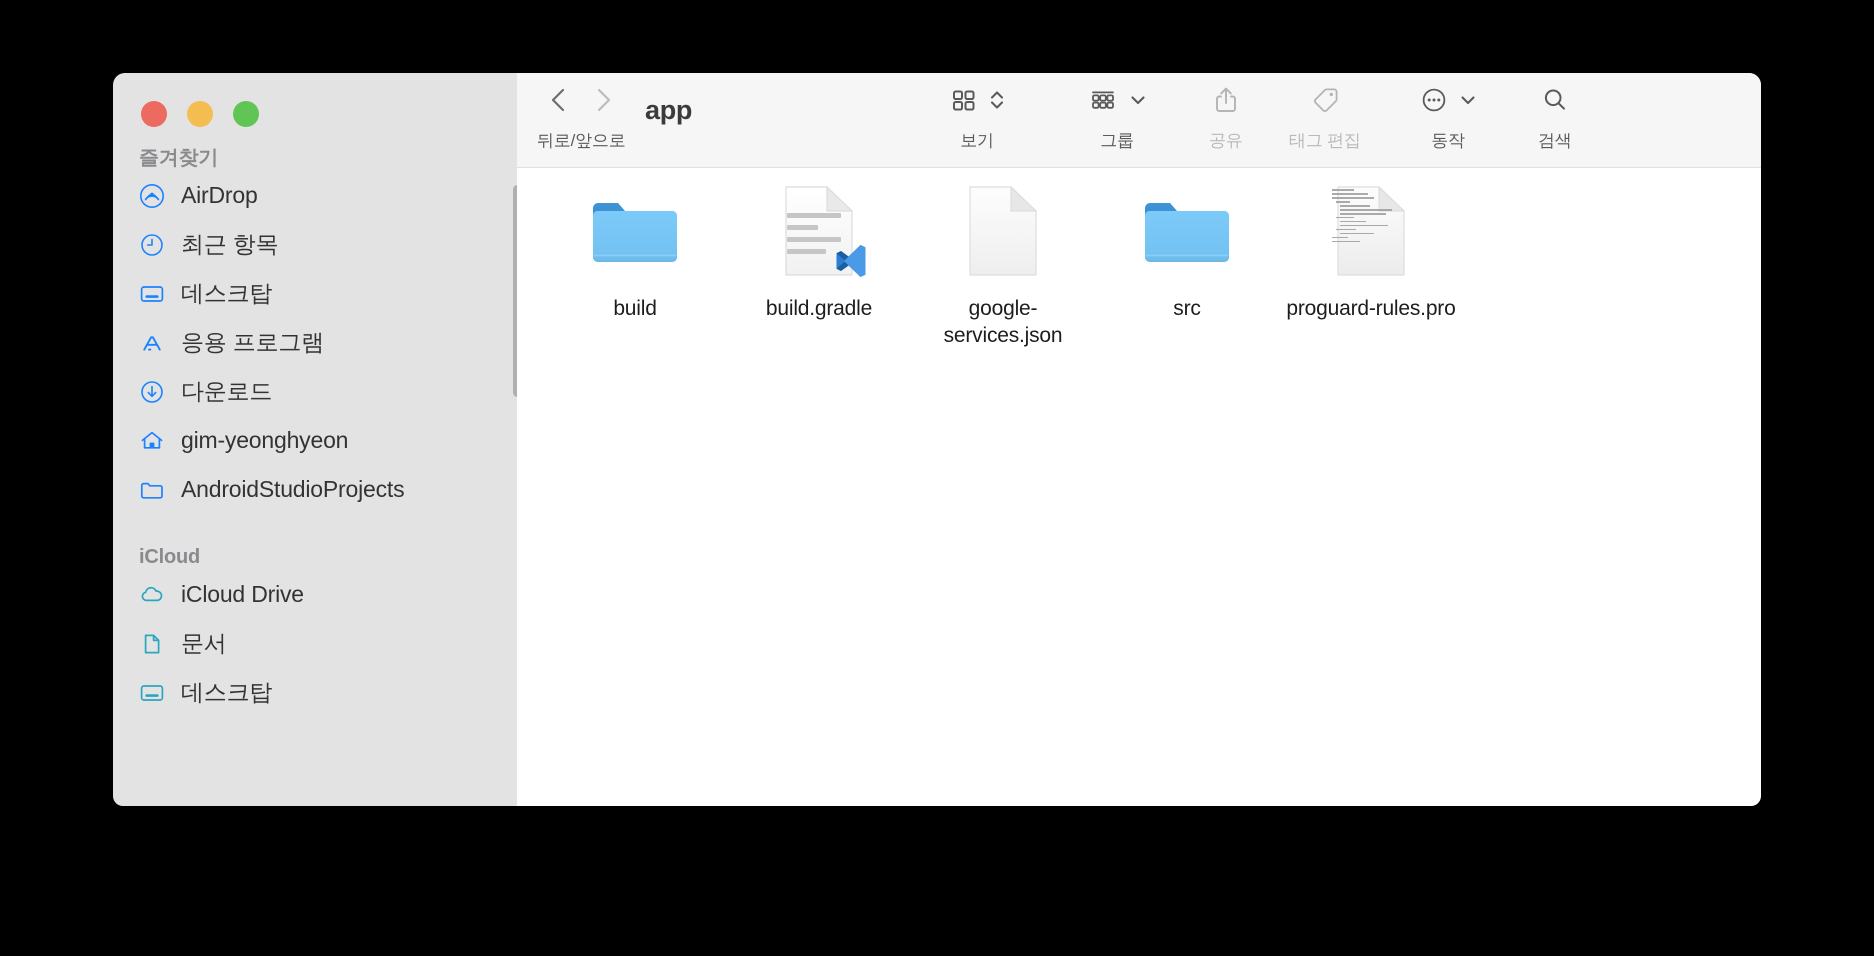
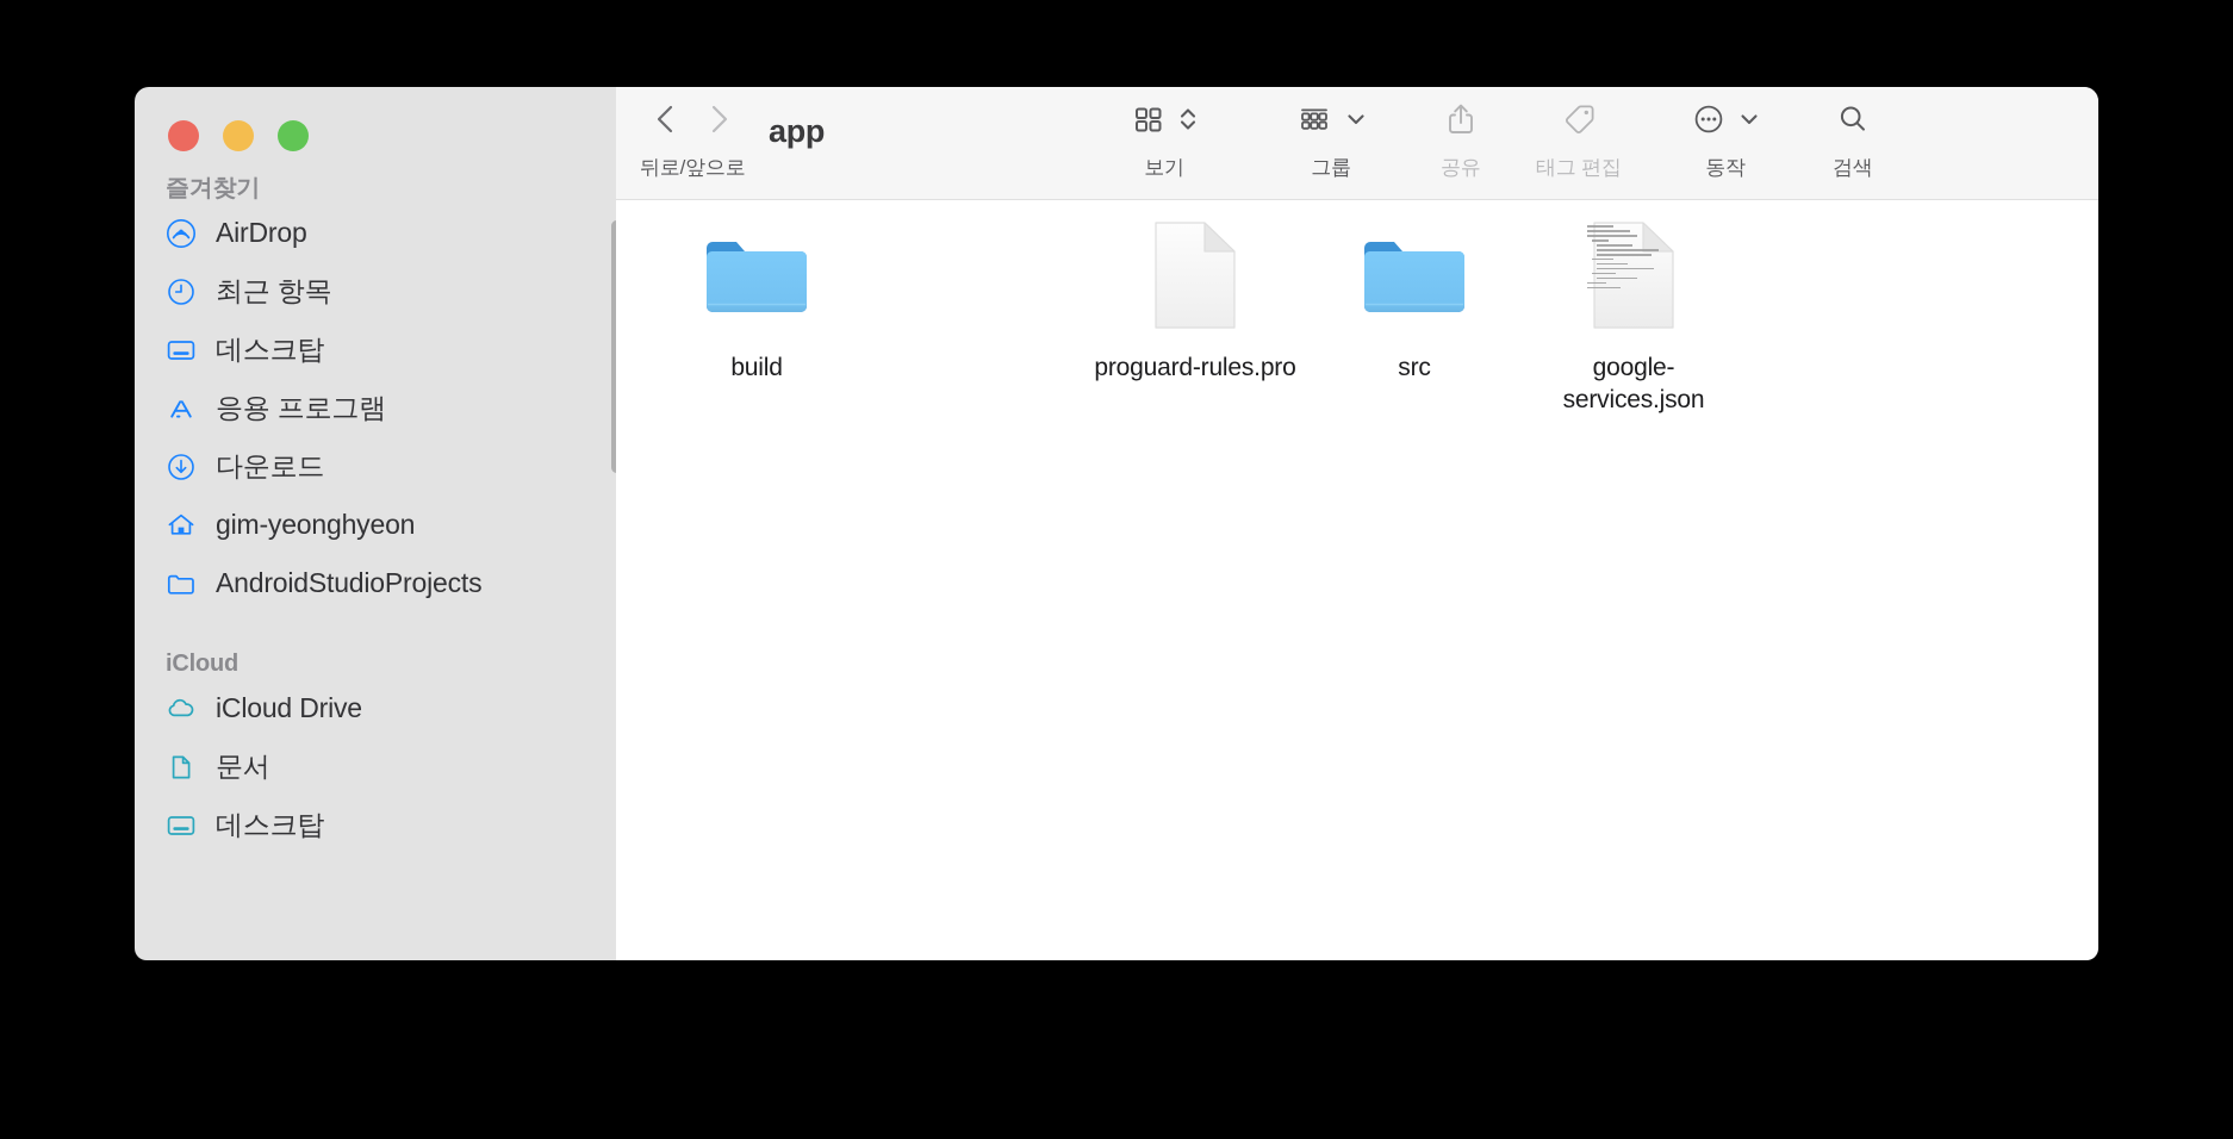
  즐겨찾기
  AirDrop
  최근 항목
  데스크탑
  응용 프로그램
  다운로드
  gim-yeonghyeon
  AndroidStudioProjects
  iCloud
  iCloud Drive
  문서
  데스크탑
  뒤로/앞으로
  app
  보기
  그룹
  공유
  태그 편집
  동작
  검색
  build
- build.gradle
- google-services.json
+ proguard-rules.pro
  src
- proguard-rules.pro
+ google-services.json
